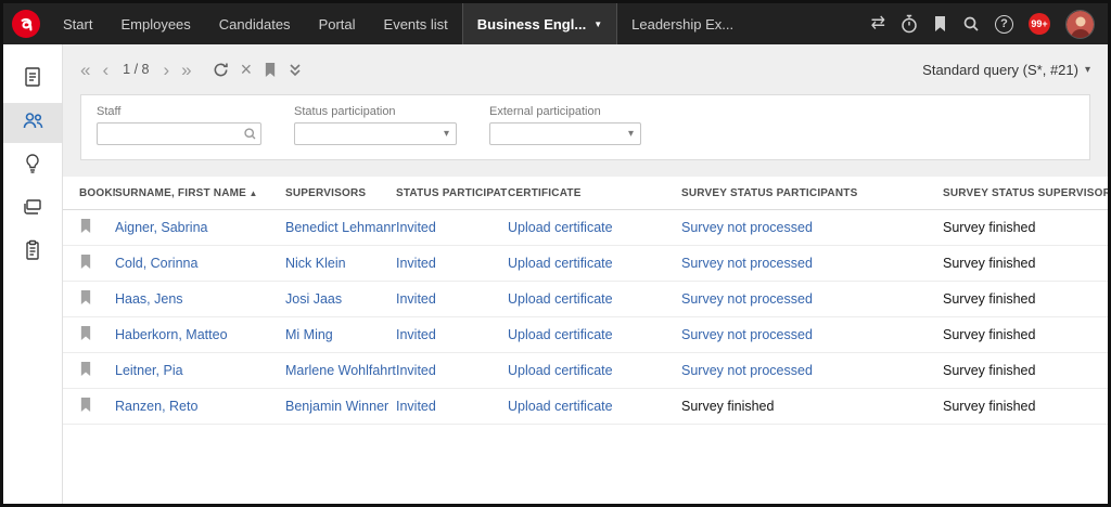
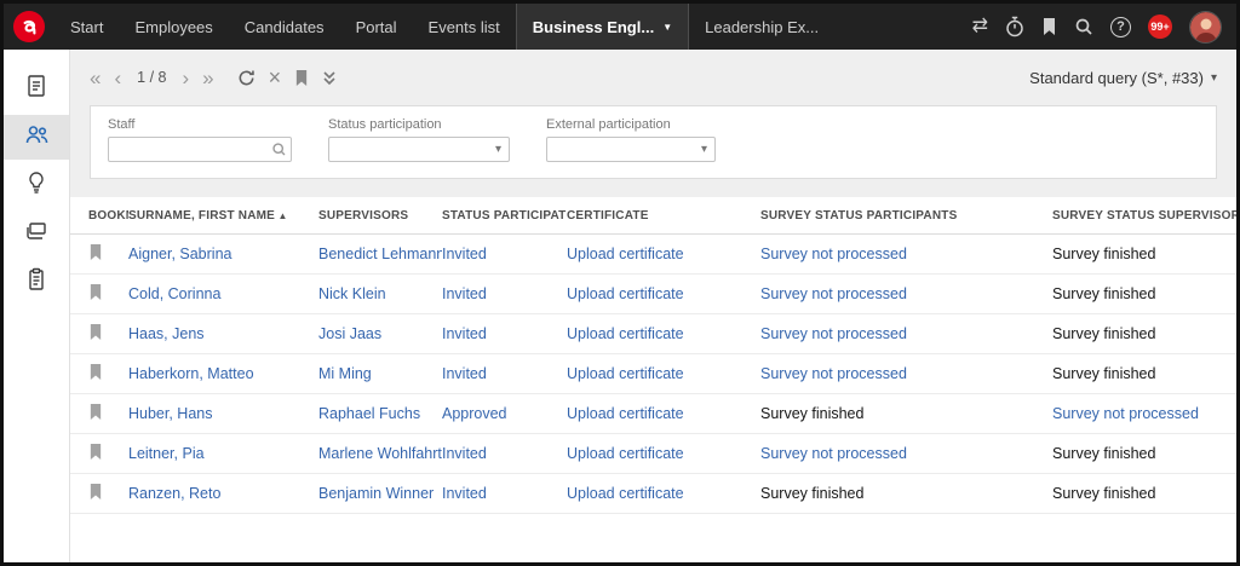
  Start
  Employees
  Candidates
  Portal
  Events list
  Business Engl...
  ▼
  Leadership Ex...
  ⇄
  ?
  99+
  «
  ‹
  1 / 8
  ›
  »
  ×
- Standard query (S*, #21)
+ Standard query (S*, #33)
  ▾
  Staff
  Status participation
  ▾
  External participation
  ▾
  BOOK	SURNAME, FIRST NAME ▲	SUPERVISORS	STATUS PARTICIPAT	CERTIFICATE	SURVEY STATUS PARTICIPANTS	SURVEY STATUS SUPERVISOR
  	Aigner, Sabrina	Benedict Lehmann	Invited	Upload certificate	Survey not processed	Survey finished
  	Cold, Corinna	Nick Klein	Invited	Upload certificate	Survey not processed	Survey finished
  	Haas, Jens	Josi Jaas	Invited	Upload certificate	Survey not processed	Survey finished
  	Haberkorn, Matteo	Mi Ming	Invited	Upload certificate	Survey not processed	Survey finished
+ 	Huber, Hans	Raphael Fuchs	Approved	Upload certificate	Survey finished	Survey not processed
  	Leitner, Pia	Marlene Wohlfahrt	Invited	Upload certificate	Survey not processed	Survey finished
  	Ranzen, Reto	Benjamin Winner	Invited	Upload certificate	Survey finished	Survey finished
